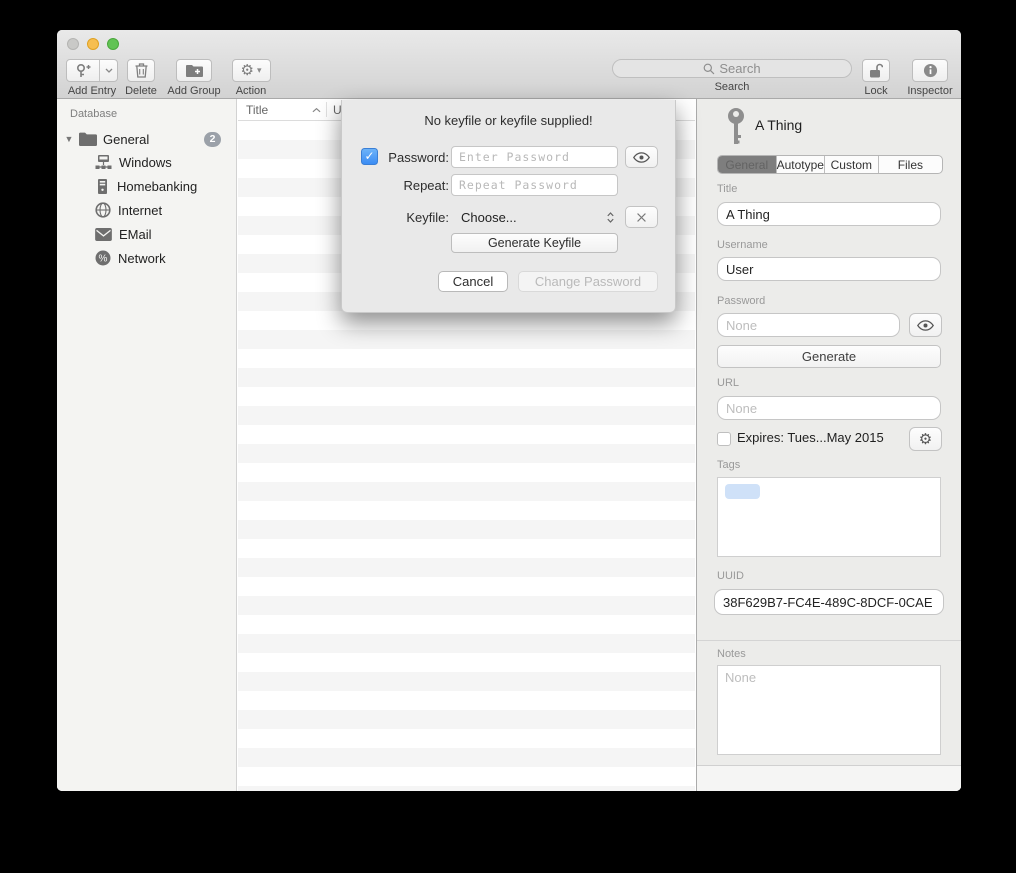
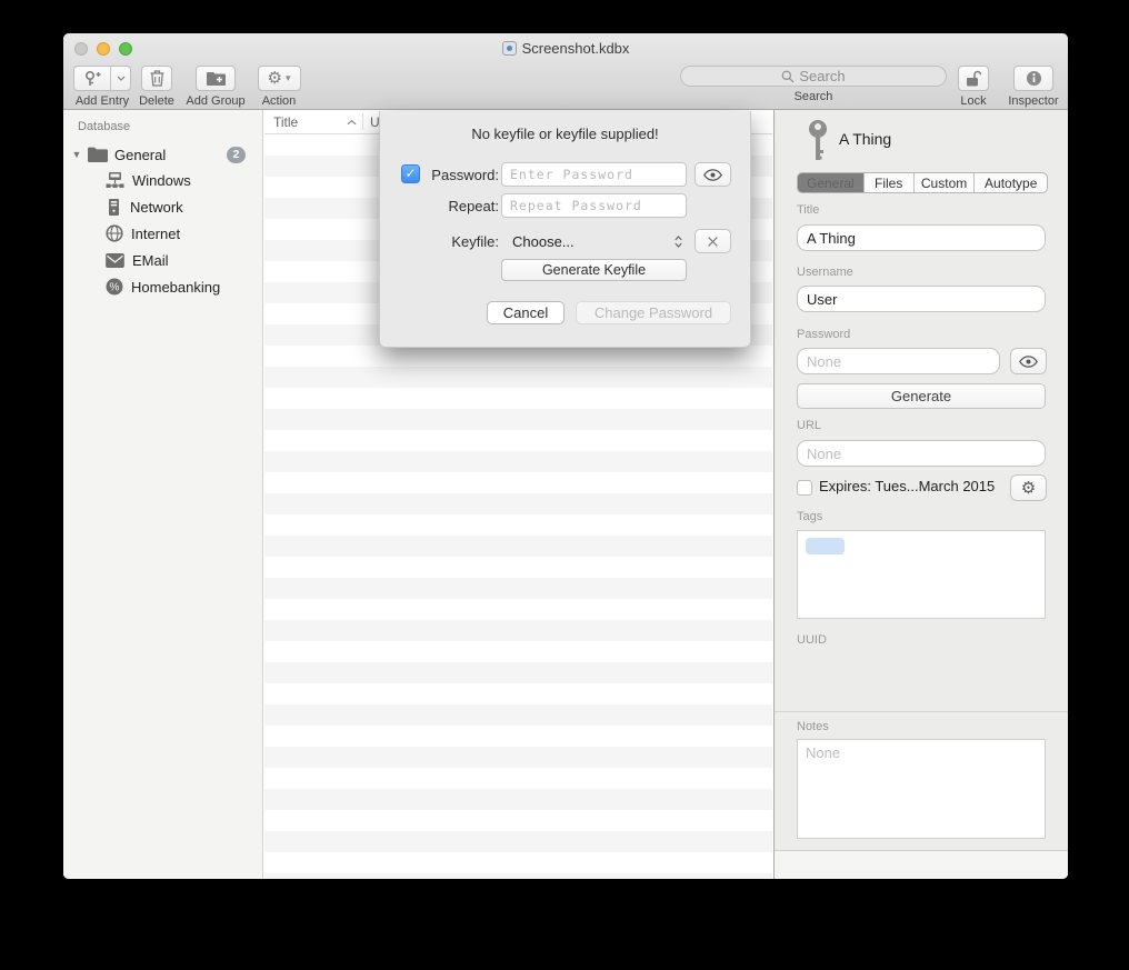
+ Screenshot.kdbx
  Add Entry
  Delete
  Add Group
  ⚙
  ▾
  Action
  Search
  Search
  Lock
  Inspector
  Database
  ▼
  General
  2
  Windows
- Homebanking
+ Network
  Internet
  EMail
  %
- Network
+ Homebanking
  Title
  U
  A Thing
  General
- Autotype
+ Files
  Custom
- Files
+ Autotype
  Title
  A Thing
  Username
  User
  Password
  None
  Generate
  URL
  None
- Expires: Tues...May 2015
+ Expires: Tues...March 2015
  ⚙
  Tags
  UUID
- 38F629B7-FC4E-489C-8DCF-0CAE
  Notes
  None
  No keyfile or keyfile supplied!
  ✓
  Password:
  Enter Password
  Repeat:
  Repeat Password
  Keyfile:
  Choose...
  Generate Keyfile
  Cancel
  Change Password
